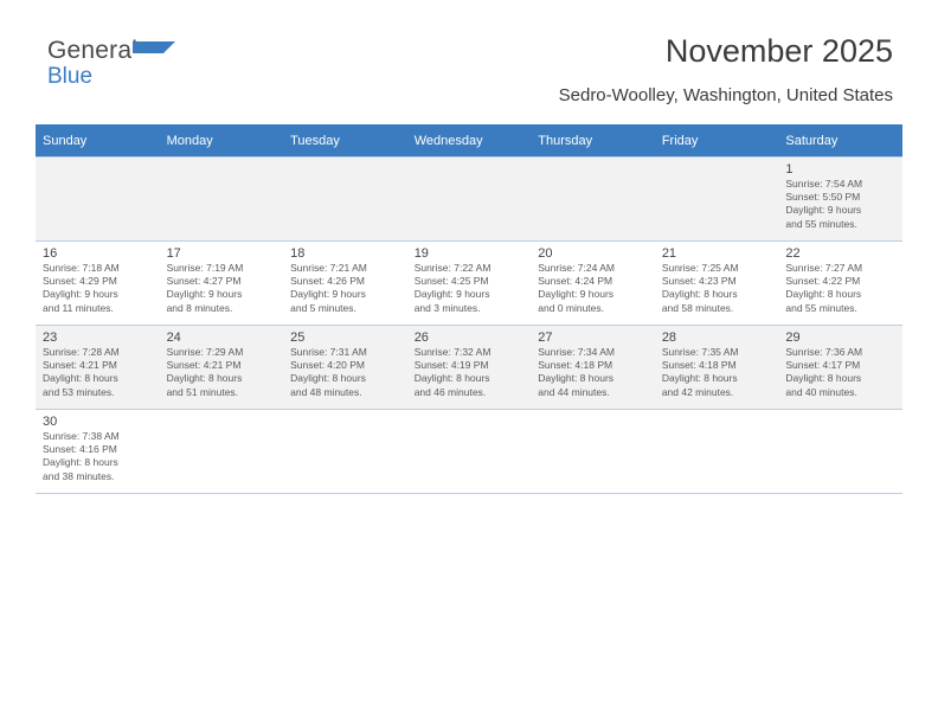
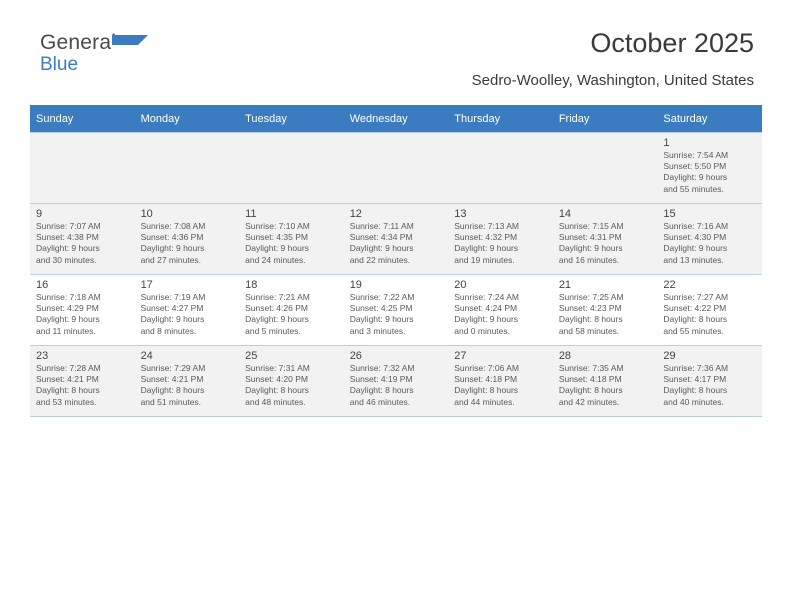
  Genera
  Blue
- November 2025
+ October 2025
  Sedro-Woolley, Washington, United States
  Sunday	Monday	Tuesday	Wednesday	Thursday	Friday	Saturday
  						1Sunrise: 7:54 AMSunset: 5:50 PMDaylight: 9 hoursand 55 minutes.
+ 9Sunrise: 7:07 AMSunset: 4:38 PMDaylight: 9 hoursand 30 minutes.	10Sunrise: 7:08 AMSunset: 4:36 PMDaylight: 9 hoursand 27 minutes.	11Sunrise: 7:10 AMSunset: 4:35 PMDaylight: 9 hoursand 24 minutes.	12Sunrise: 7:11 AMSunset: 4:34 PMDaylight: 9 hoursand 22 minutes.	13Sunrise: 7:13 AMSunset: 4:32 PMDaylight: 9 hoursand 19 minutes.	14Sunrise: 7:15 AMSunset: 4:31 PMDaylight: 9 hoursand 16 minutes.	15Sunrise: 7:16 AMSunset: 4:30 PMDaylight: 9 hoursand 13 minutes.
  16Sunrise: 7:18 AMSunset: 4:29 PMDaylight: 9 hoursand 11 minutes.	17Sunrise: 7:19 AMSunset: 4:27 PMDaylight: 9 hoursand 8 minutes.	18Sunrise: 7:21 AMSunset: 4:26 PMDaylight: 9 hoursand 5 minutes.	19Sunrise: 7:22 AMSunset: 4:25 PMDaylight: 9 hoursand 3 minutes.	20Sunrise: 7:24 AMSunset: 4:24 PMDaylight: 9 hoursand 0 minutes.	21Sunrise: 7:25 AMSunset: 4:23 PMDaylight: 8 hoursand 58 minutes.	22Sunrise: 7:27 AMSunset: 4:22 PMDaylight: 8 hoursand 55 minutes.
- 23Sunrise: 7:28 AMSunset: 4:21 PMDaylight: 8 hoursand 53 minutes.	24Sunrise: 7:29 AMSunset: 4:21 PMDaylight: 8 hoursand 51 minutes.	25Sunrise: 7:31 AMSunset: 4:20 PMDaylight: 8 hoursand 48 minutes.	26Sunrise: 7:32 AMSunset: 4:19 PMDaylight: 8 hoursand 46 minutes.	27Sunrise: 7:34 AMSunset: 4:18 PMDaylight: 8 hoursand 44 minutes.	28Sunrise: 7:35 AMSunset: 4:18 PMDaylight: 8 hoursand 42 minutes.	29Sunrise: 7:36 AMSunset: 4:17 PMDaylight: 8 hoursand 40 minutes.
+ 23Sunrise: 7:28 AMSunset: 4:21 PMDaylight: 8 hoursand 53 minutes.	24Sunrise: 7:29 AMSunset: 4:21 PMDaylight: 8 hoursand 51 minutes.	25Sunrise: 7:31 AMSunset: 4:20 PMDaylight: 8 hoursand 48 minutes.	26Sunrise: 7:32 AMSunset: 4:19 PMDaylight: 8 hoursand 46 minutes.	27Sunrise: 7:06 AMSunset: 4:18 PMDaylight: 8 hoursand 44 minutes.	28Sunrise: 7:35 AMSunset: 4:18 PMDaylight: 8 hoursand 42 minutes.	29Sunrise: 7:36 AMSunset: 4:17 PMDaylight: 8 hoursand 40 minutes.
- 30Sunrise: 7:38 AMSunset: 4:16 PMDaylight: 8 hoursand 38 minutes.
